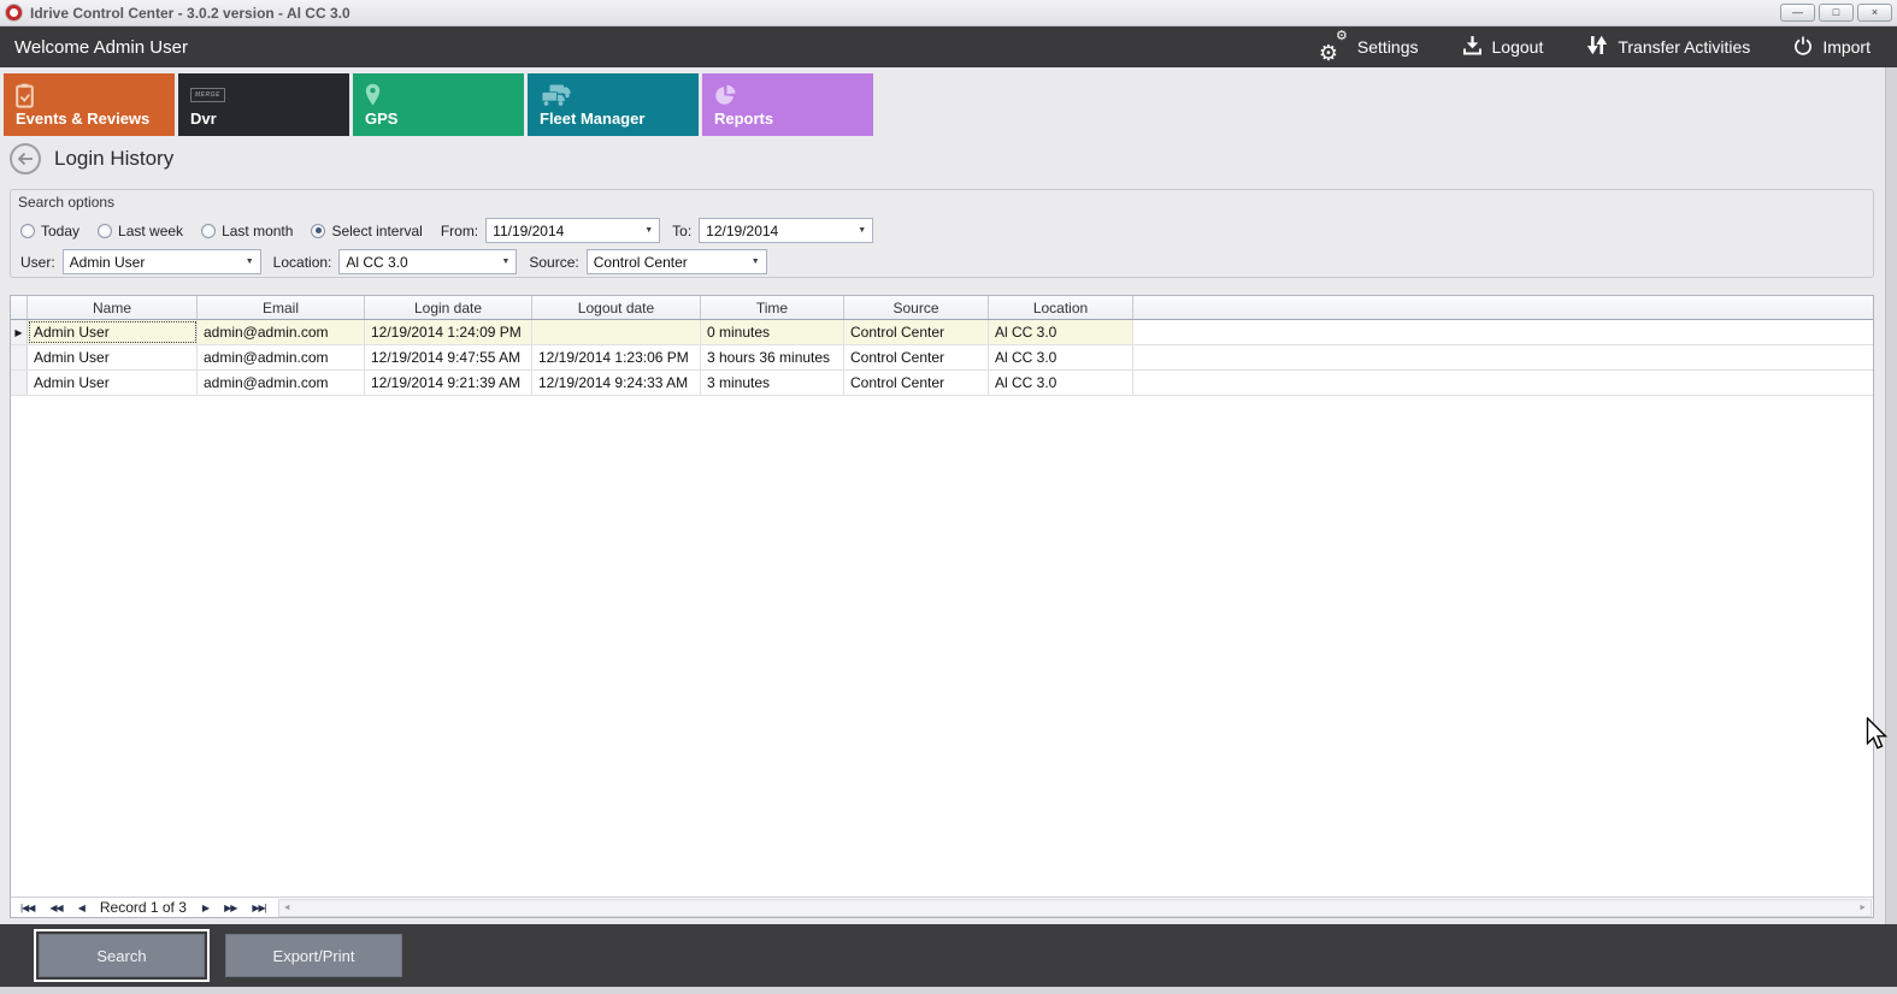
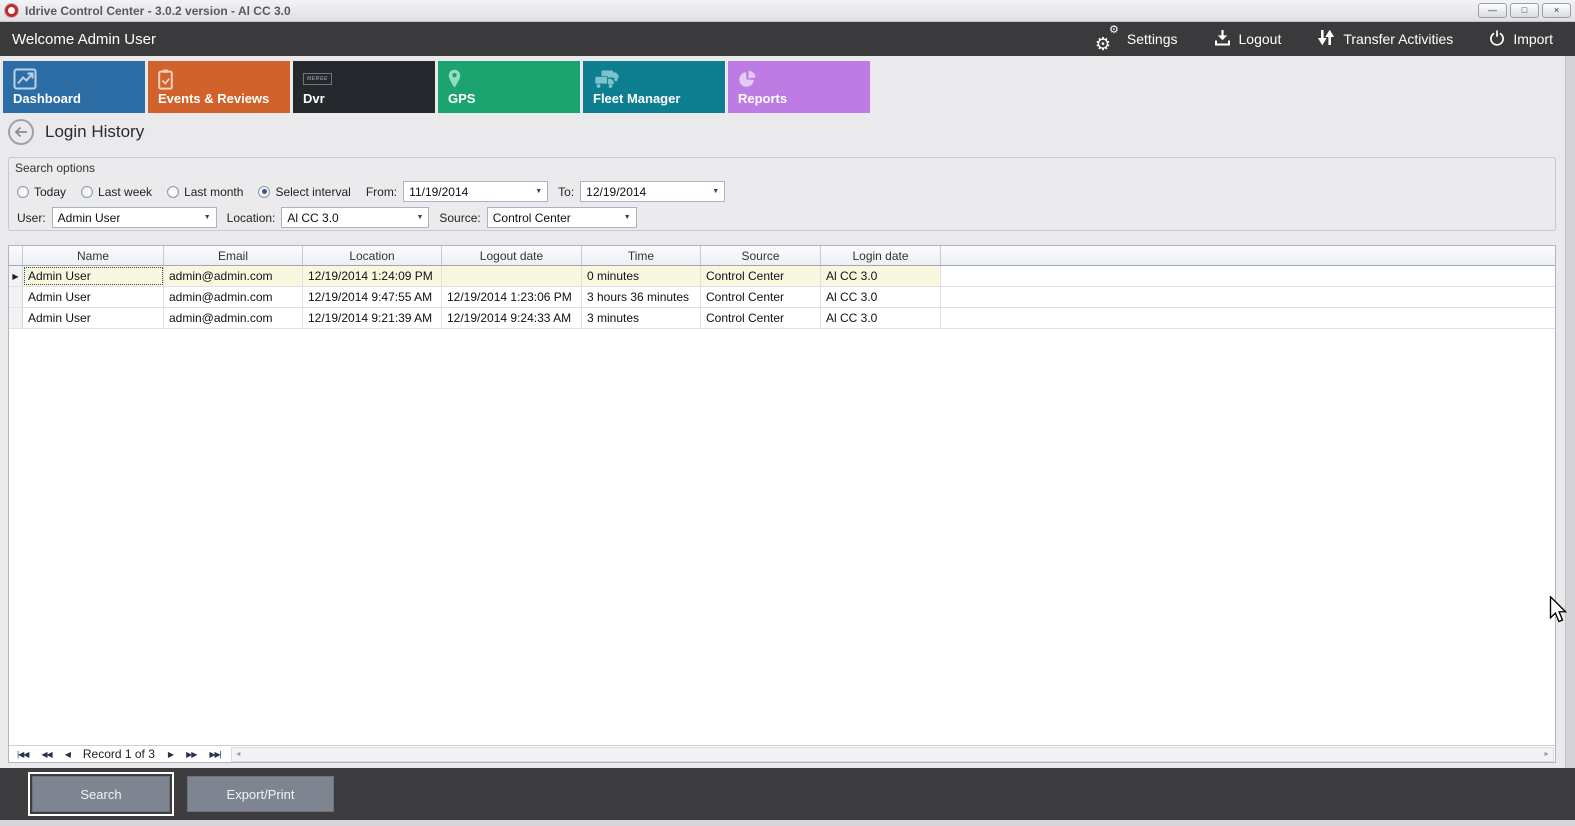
  Idrive Control Center - 3.0.2 version - Al CC 3.0
  —
  □
  ×
  Welcome Admin User
  ⚙
  ⚙
  Settings
  Logout
  Transfer Activities
  Import
+ Dashboard
  Events & Reviews
  Dvr
  GPS
  Fleet Manager
  Reports
  Login History
  Search options
  Today
  Last week
  Last month
  Select interval
  From:
  11/19/2014
  To:
  12/19/2014
  User:
  Admin User
  Location:
  Al CC 3.0
  Source:
  Control Center
  Name
  Email
- Login date
+ Location
  Logout date
  Time
  Source
- Location
+ Login date
  ▶
  Admin User
  admin@admin.com
  12/19/2014 1:24:09 PM
  0 minutes
  Control Center
  Al CC 3.0
  Admin User
  admin@admin.com
  12/19/2014 9:47:55 AM
  12/19/2014 1:23:06 PM
  3 hours 36 minutes
  Control Center
  Al CC 3.0
  Admin User
  admin@admin.com
  12/19/2014 9:21:39 AM
  12/19/2014 9:24:33 AM
  3 minutes
  Control Center
  Al CC 3.0
  |◀◀
  ◀◀
  ◀
  Record 1 of 3
  ▶
  ▶▶
  ▶▶|
  Search
  Export/Print
